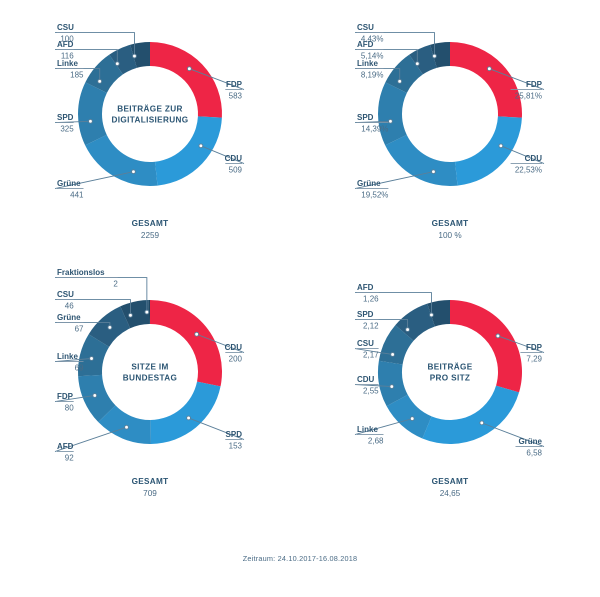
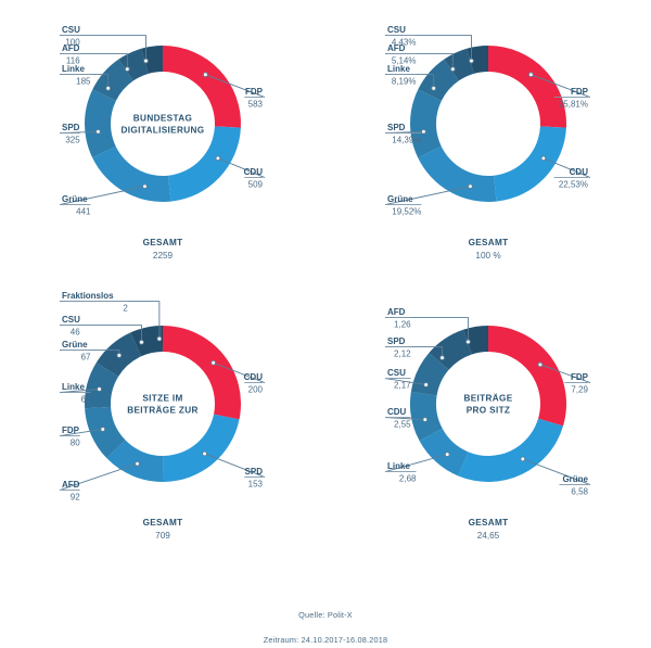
  FDP
  583
  CDU
  509
  Grüne
  441
  SPD
  325
  Linke
  185
  AFD
  116
  CSU
  100
- BEITRÄGE ZUR
+ BUNDESTAG
  DIGITALISIERUNG
  GESAMT
  2259
  FDP
  25,81%
  CDU
  22,53%
  Grüne
  19,52%
  SPD
  14,39%
  Linke
  8,19%
  AFD
  5,14%
  CSU
  4,43%
  GESAMT
  100 %
  CDU
  200
  SPD
  153
  AFD
  92
  FDP
  80
  Linke
  69
  Grüne
  67
  CSU
  46
  Fraktionslos
  2
  SITZE IM
- BUNDESTAG
+ BEITRÄGE ZUR
  GESAMT
  709
  FDP
  7,29
  Grüne
  6,58
  Linke
  2,68
  CDU
  2,55
  CSU
  2,17
  SPD
  2,12
  AFD
  1,26
  BEITRÄGE
  PRO SITZ
  GESAMT
  24,65
+ Quelle: Polit-X
  Zeitraum: 24.10.2017-16.08.2018
